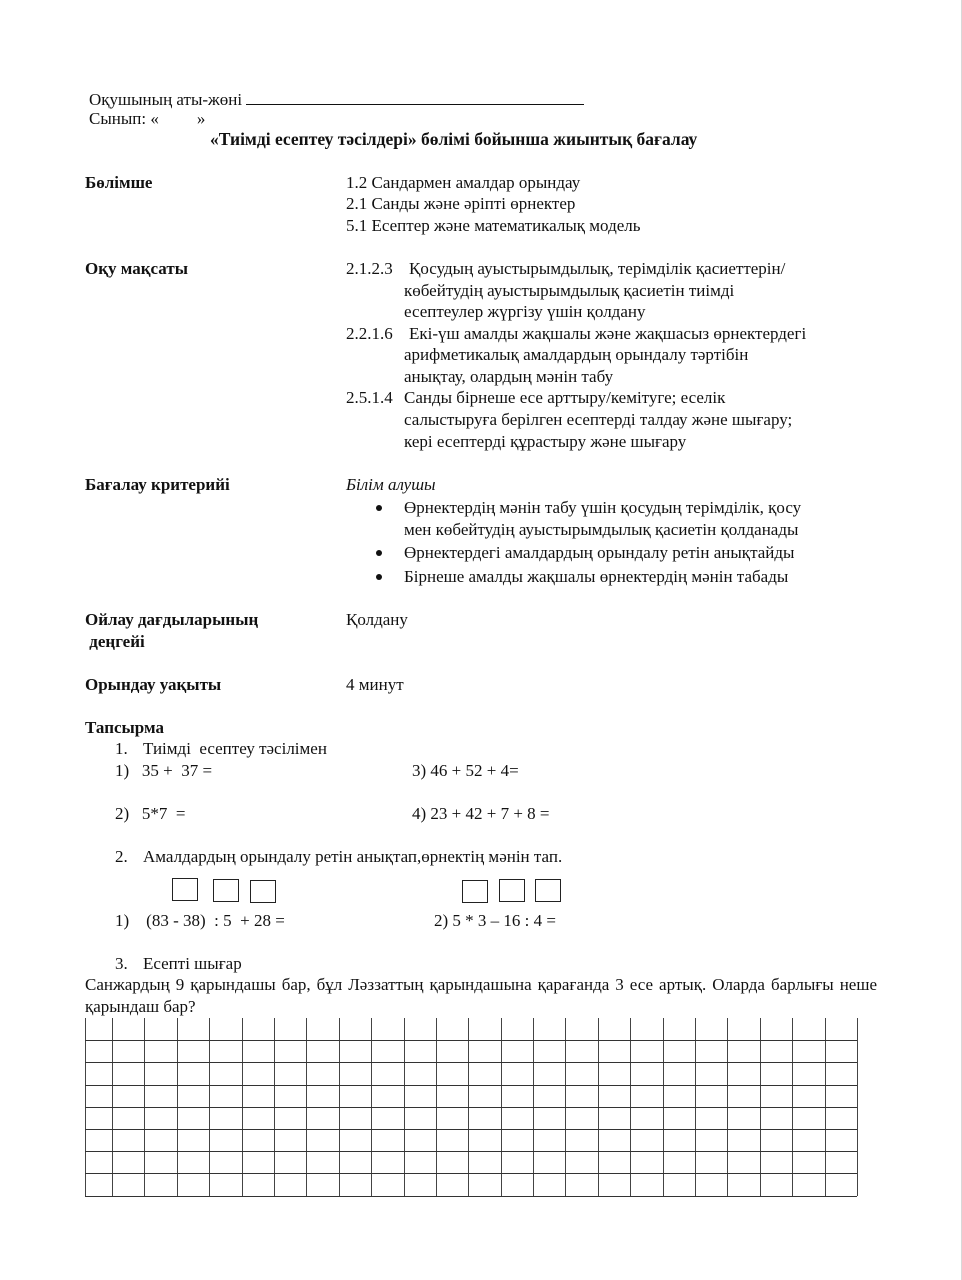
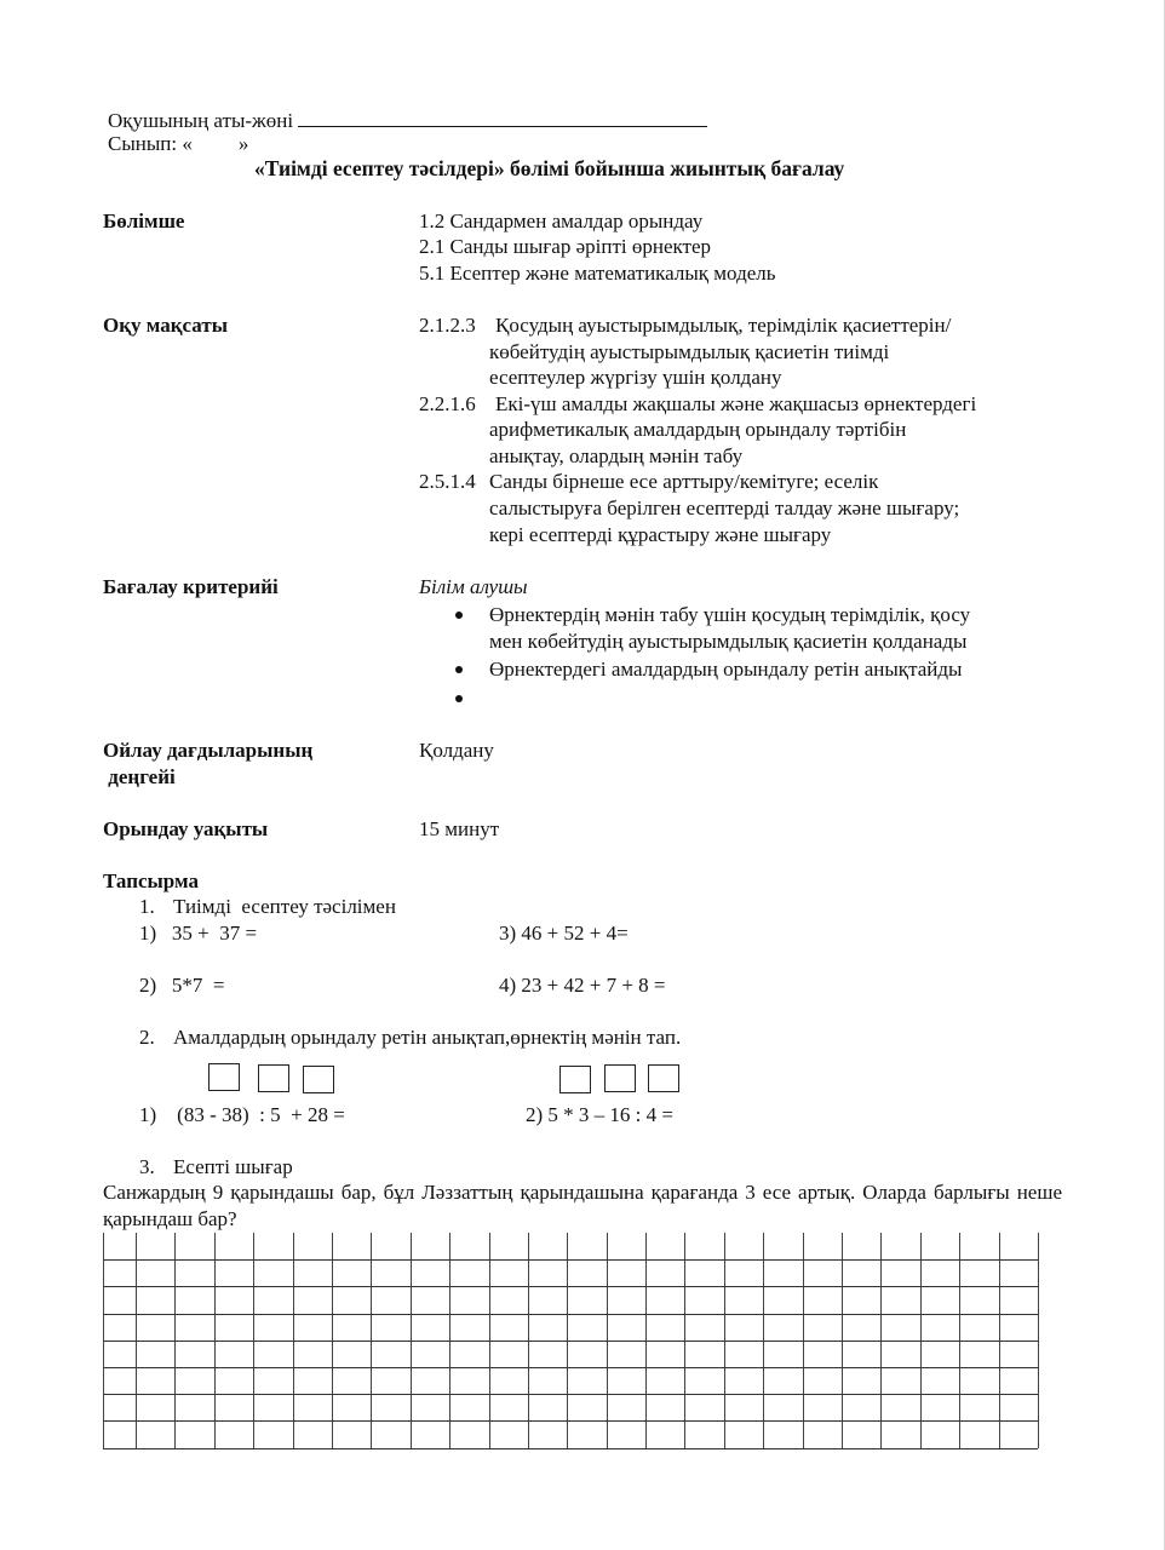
  Оқушының аты-жөні
  Сынып: « »
  «Тиімді есептеу тәсілдері» бөлімі бойынша жиынтық бағалау
  Бөлімше
  1.2 Сандармен амалдар орындау
- 2.1 Санды және әріпті өрнектер
+ 2.1 Санды шығар әріпті өрнектер
  5.1 Есептер және математикалық модель
  Оқу мақсаты
  2.1.2.3
  Қосудың ауыстырымдылық, терімділік қасиеттерін/
  көбейтудің ауыстырымдылық қасиетін тиімді
  есептеулер жүргізу үшін қолдану
  2.2.1.6
  Екі-үш амалды жақшалы және жақшасыз өрнектердегі
  арифметикалық амалдардың орындалу тәртібін
  анықтау, олардың мәнін табу
  2.5.1.4
  Санды бірнеше есе арттыру/кемітуге; еселік
  салыстыруға берілген есептерді талдау және шығару;
  кері есептерді құрастыру және шығару
  Бағалау критерийі
  Білім алушы
  Өрнектердің мәнін табу үшін қосудың терімділік, қосу
  мен көбейтудің ауыстырымдылық қасиетін қолданады
  Өрнектердегі амалдардың орындалу ретін анықтайды
- Бірнеше амалды жақшалы өрнектердің мәнін табады
  Ойлау дағдыларының
  деңгейі
  Қолдану
  Орындау уақыты
- 4 минут
+ 15 минут
  Тапсырма
  1.
  Тиімді есептеу тәсілімен
  1) 35 + 37 =
  2) 5*7 =
  3) 46 + 52 + 4=
  4) 23 + 42 + 7 + 8 =
  2.
  Амалдардың орындалу ретін анықтап,өрнектің мәнін тап.
  1) (83 - 38) : 5 + 28 =
  2) 5 * 3 – 16 : 4 =
  3.
  Есепті шығар
  Санжардың 9 қарындашы бар, бұл Ләззаттың қарындашына қарағанда 3 есе артық. Оларда барлығы неше қарындаш бар?
